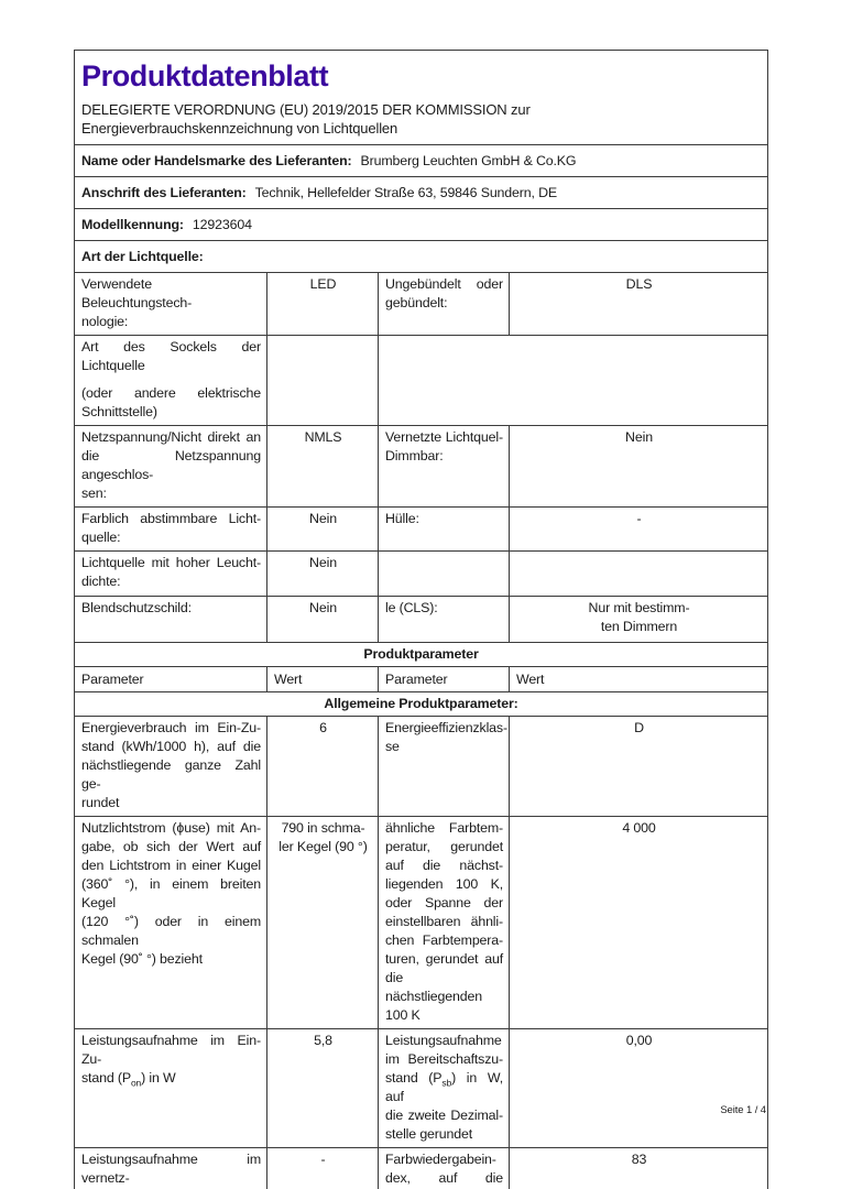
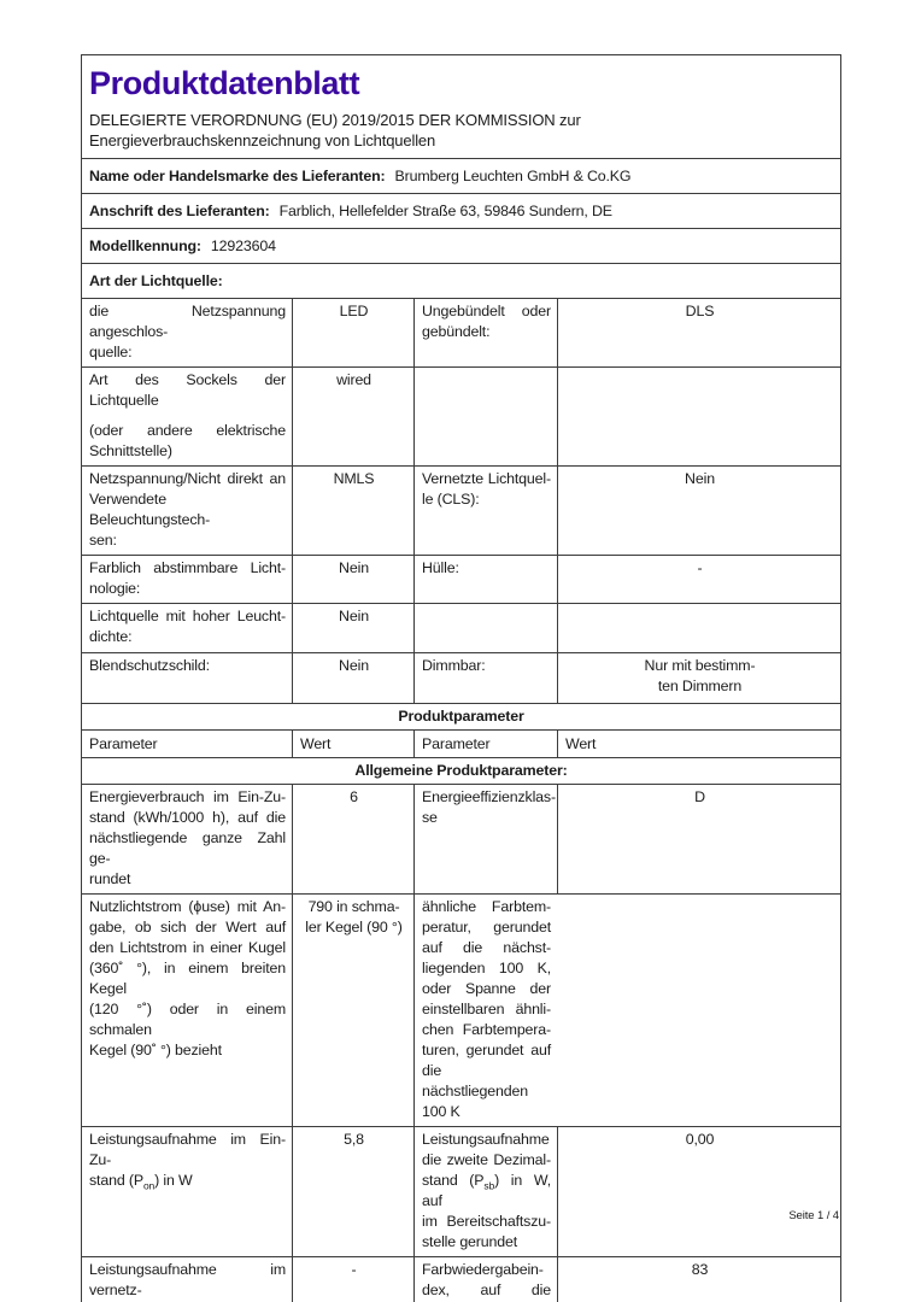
  Produktdatenblatt
  DELEGIERTE VERORDNUNG (EU) 2019/2015 DER KOMMISSION zur
  Energieverbrauchskennzeichnung von Lichtquellen
  Name oder Handelsmarke des Lieferanten: Brumberg Leuchten GmbH & Co.KG
- Anschrift des Lieferanten: Technik, Hellefelder Straße 63, 59846 Sundern, DE
+ Anschrift des Lieferanten: Farblich, Hellefelder Straße 63, 59846 Sundern, DE
  Modellkennung: 12923604
  Art der Lichtquelle:
- Verwendete Beleuchtungstech-
+ die Netzspannung angeschlos-
- nologie:
+ quelle:
  LED
  Ungebündelt oder
  gebündelt:
  DLS
  Art des Sockels der Lichtquelle
  (oder andere elektrische
  Schnittstelle)
+ wired
  Netzspannung/Nicht direkt an
- die Netzspannung angeschlos-
+ Verwendete Beleuchtungstech-
  sen:
  NMLS
  Vernetzte Lichtquel-
- Dimmbar:
+ le (CLS):
  Nein
  Farblich abstimmbare Licht-
- quelle:
+ nologie:
  Nein
  Hülle:
  -
  Lichtquelle mit hoher Leucht-
  dichte:
  Nein
  Blendschutzschild:
  Nein
- le (CLS):
+ Dimmbar:
  Nur mit bestimm-
  ten Dimmern
  Produktparameter
  Parameter
  Wert
  Parameter
  Wert
  Allgemeine Produktparameter:
  Energieverbrauch im Ein-Zu-
  stand (kWh/1000 h), auf die
  nächstliegende ganze Zahl ge-
  rundet
  6
  Energieeffizienzklas-
  se
  D
  Nutzlichtstrom (ϕuse) mit An-
  gabe, ob sich der Wert auf
  den Lichtstrom in einer Kugel
  (360˚ °), in einem breiten Kegel
  (120 °˚) oder in einem schmalen
  Kegel (90˚ °) bezieht
  790 in schma-
  ler Kegel (90 °)
  ähnliche Farbtem-
  peratur, gerundet
  auf die nächst-
  liegenden 100 K,
  oder Spanne der
  einstellbaren ähnli-
  chen Farbtempera-
  turen, gerundet auf
  die nächstliegenden
  100 K
- 4 000
  Leistungsaufnahme im Ein-Zu-
  stand (Pon) in W
  5,8
  Leistungsaufnahme
- im Bereitschaftszu-
+ die zweite Dezimal-
  stand (Psb) in W, auf
- die zweite Dezimal-
+ im Bereitschaftszu-
  stelle gerundet
  0,00
  Leistungsaufnahme im vernetz-
  -
  Farbwiedergabein-
  dex, auf die
  83
  Seite 1 / 4
